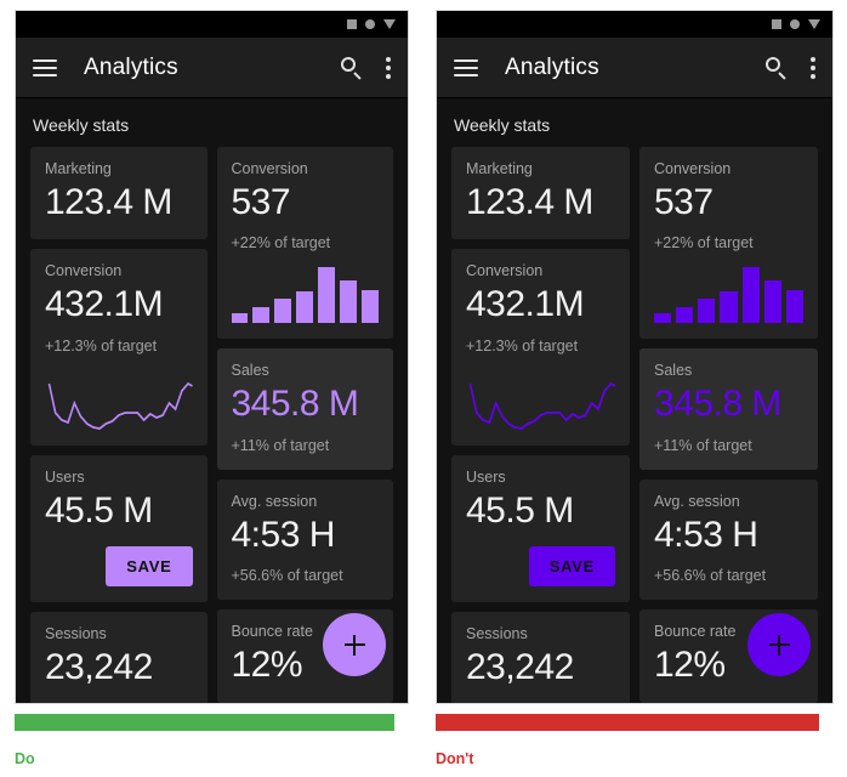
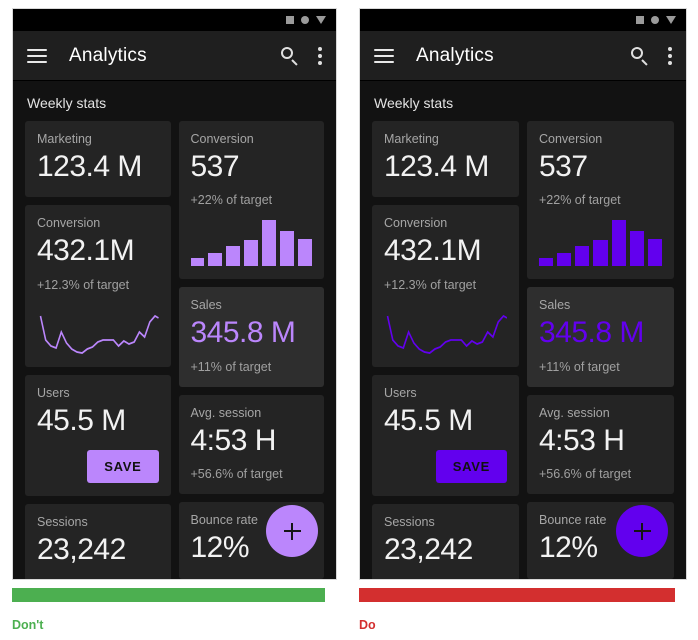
  Analytics
  Weekly stats
  Marketing
  123.4 M
  Conversion
  432.1M
  +12.3% of target
  Users
  45.5 M
  SAVE
  Sessions
  23,242
  Conversion
  537
  +22% of target
  Sales
  345.8 M
  +11% of target
  Avg. session
  4:53 H
  +56.6% of target
  Bounce rate
  12%
- Do
+ Don't
  Analytics
  Weekly stats
  Marketing
  123.4 M
  Conversion
  432.1M
  +12.3% of target
  Users
  45.5 M
  SAVE
  Sessions
  23,242
  Conversion
  537
  +22% of target
  Sales
  345.8 M
  +11% of target
  Avg. session
  4:53 H
  +56.6% of target
  Bounce rate
  12%
- Don't
+ Do
